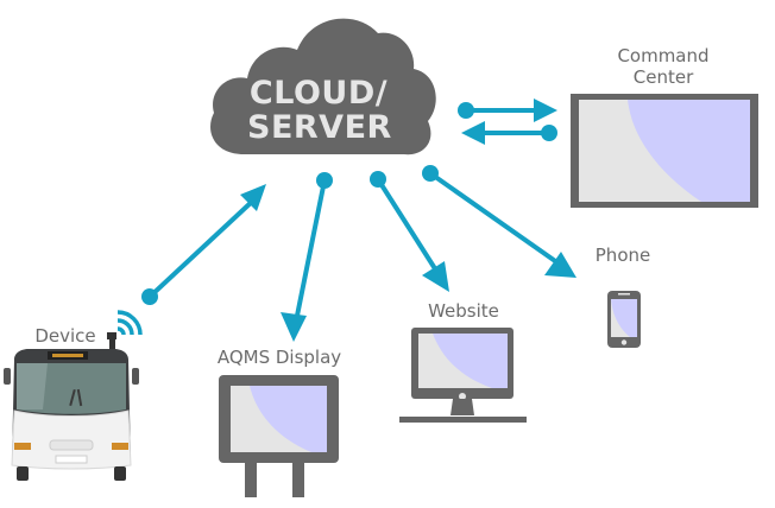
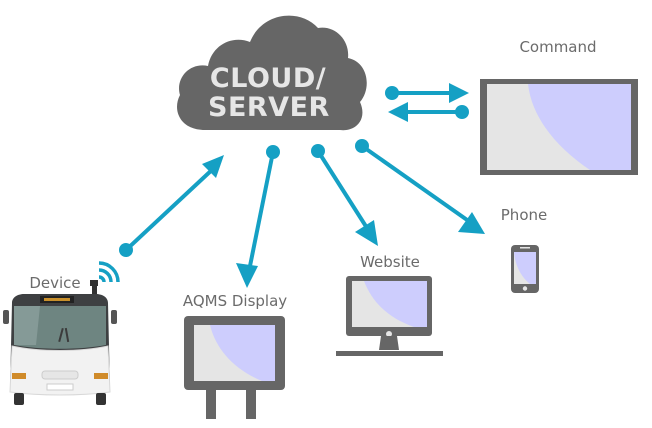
  CLOUD/
  SERVER
  Command
- Center
  Phone
  Website
  AQMS Display
  Device
